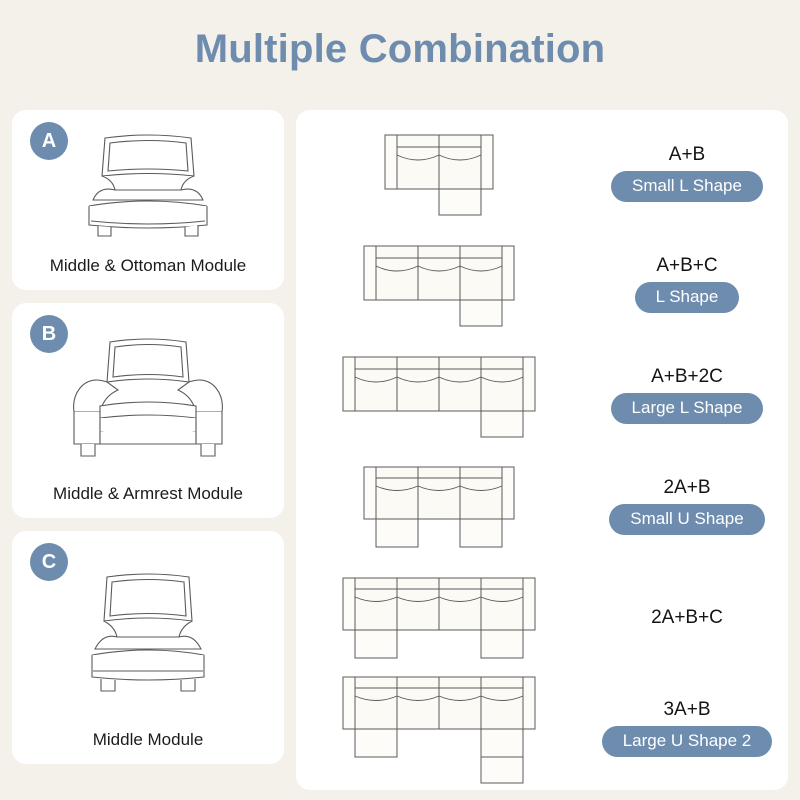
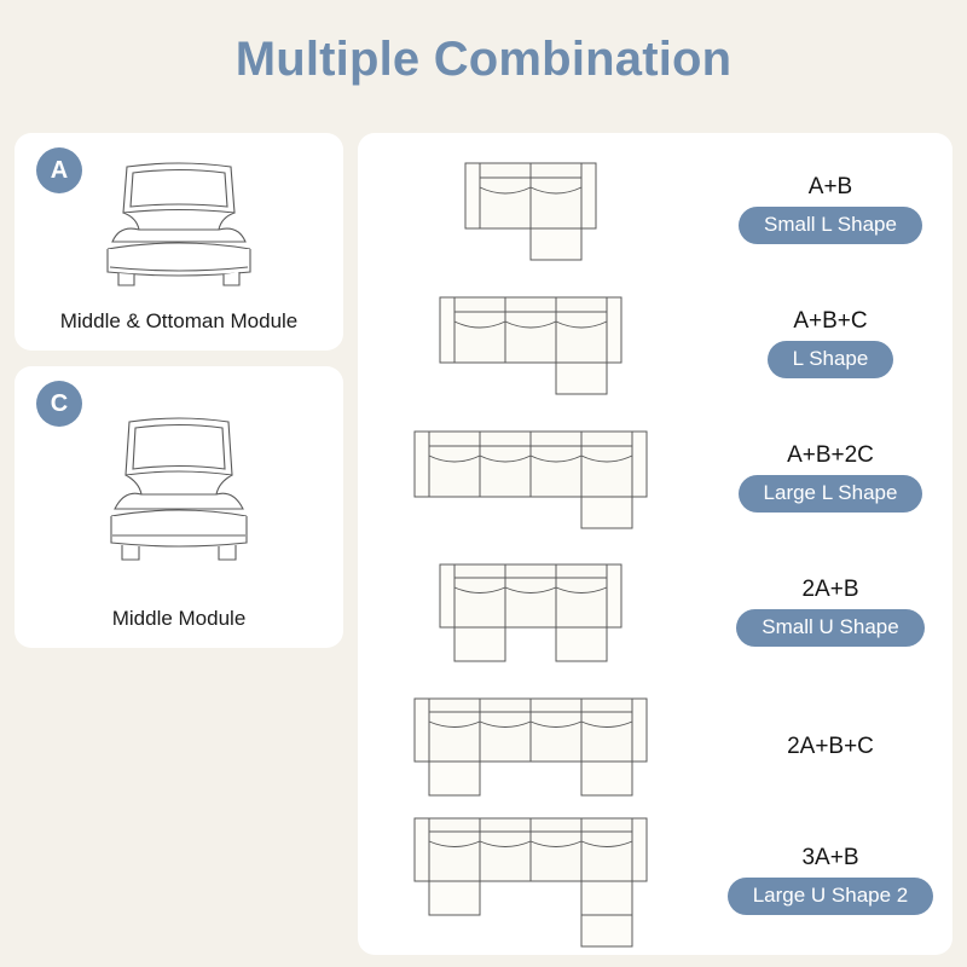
  Multiple Combination
  A
  Middle & Ottoman Module
- B
- Middle & Armrest Module
  C
  Middle Module
  A+B
  Small L Shape
  A+B+C
  L Shape
  A+B+2C
  Large L Shape
  2A+B
  Small U Shape
  2A+B+C
  3A+B
  Large U Shape 2
